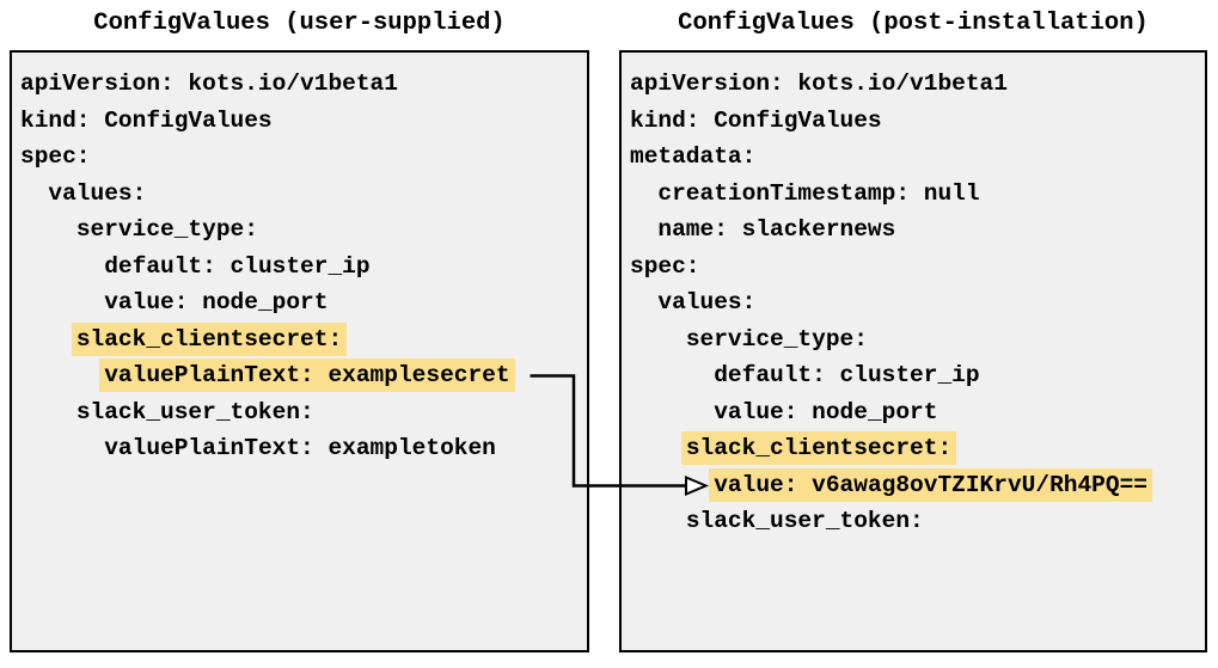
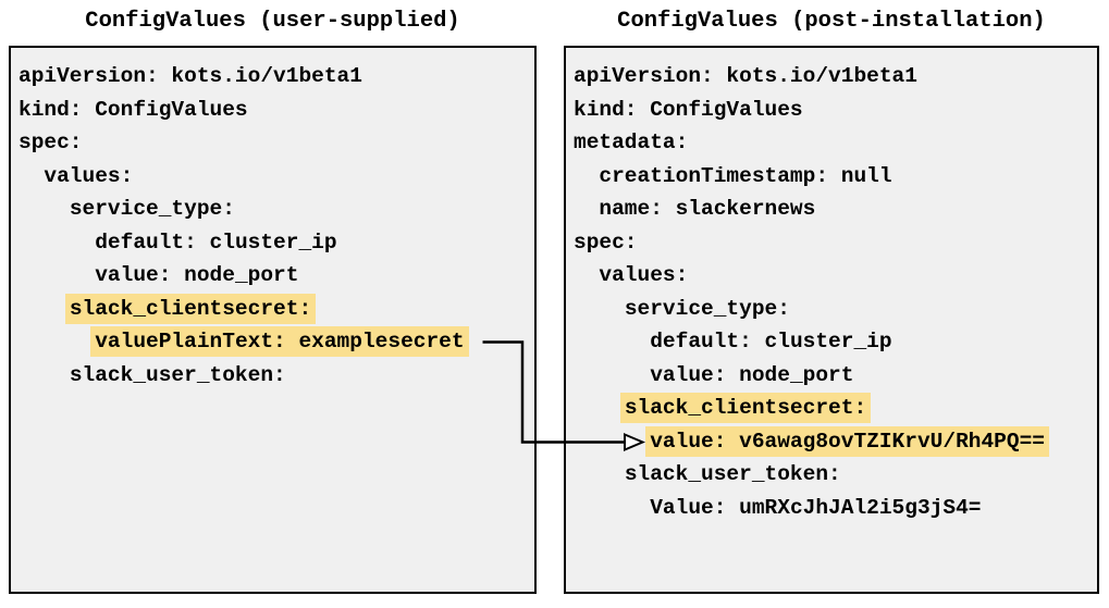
  ConfigValues (user-supplied)
  ConfigValues (post-installation)
  apiVersion: kots.io/v1beta1
  kind: ConfigValues
  spec:
  values:
  service_type:
  default: cluster_ip
  value: node_port
  slack_clientsecret:
  valuePlainText: examplesecret
  slack_user_token:
- valuePlainText: exampletoken
  apiVersion: kots.io/v1beta1
  kind: ConfigValues
  metadata:
  creationTimestamp: null
  name: slackernews
  spec:
  values:
  service_type:
  default: cluster_ip
  value: node_port
  slack_clientsecret:
  value: v6awag8ovTZIKrvU/Rh4PQ==
  slack_user_token:
+ Value: umRXcJhJAl2i5g3jS4=
